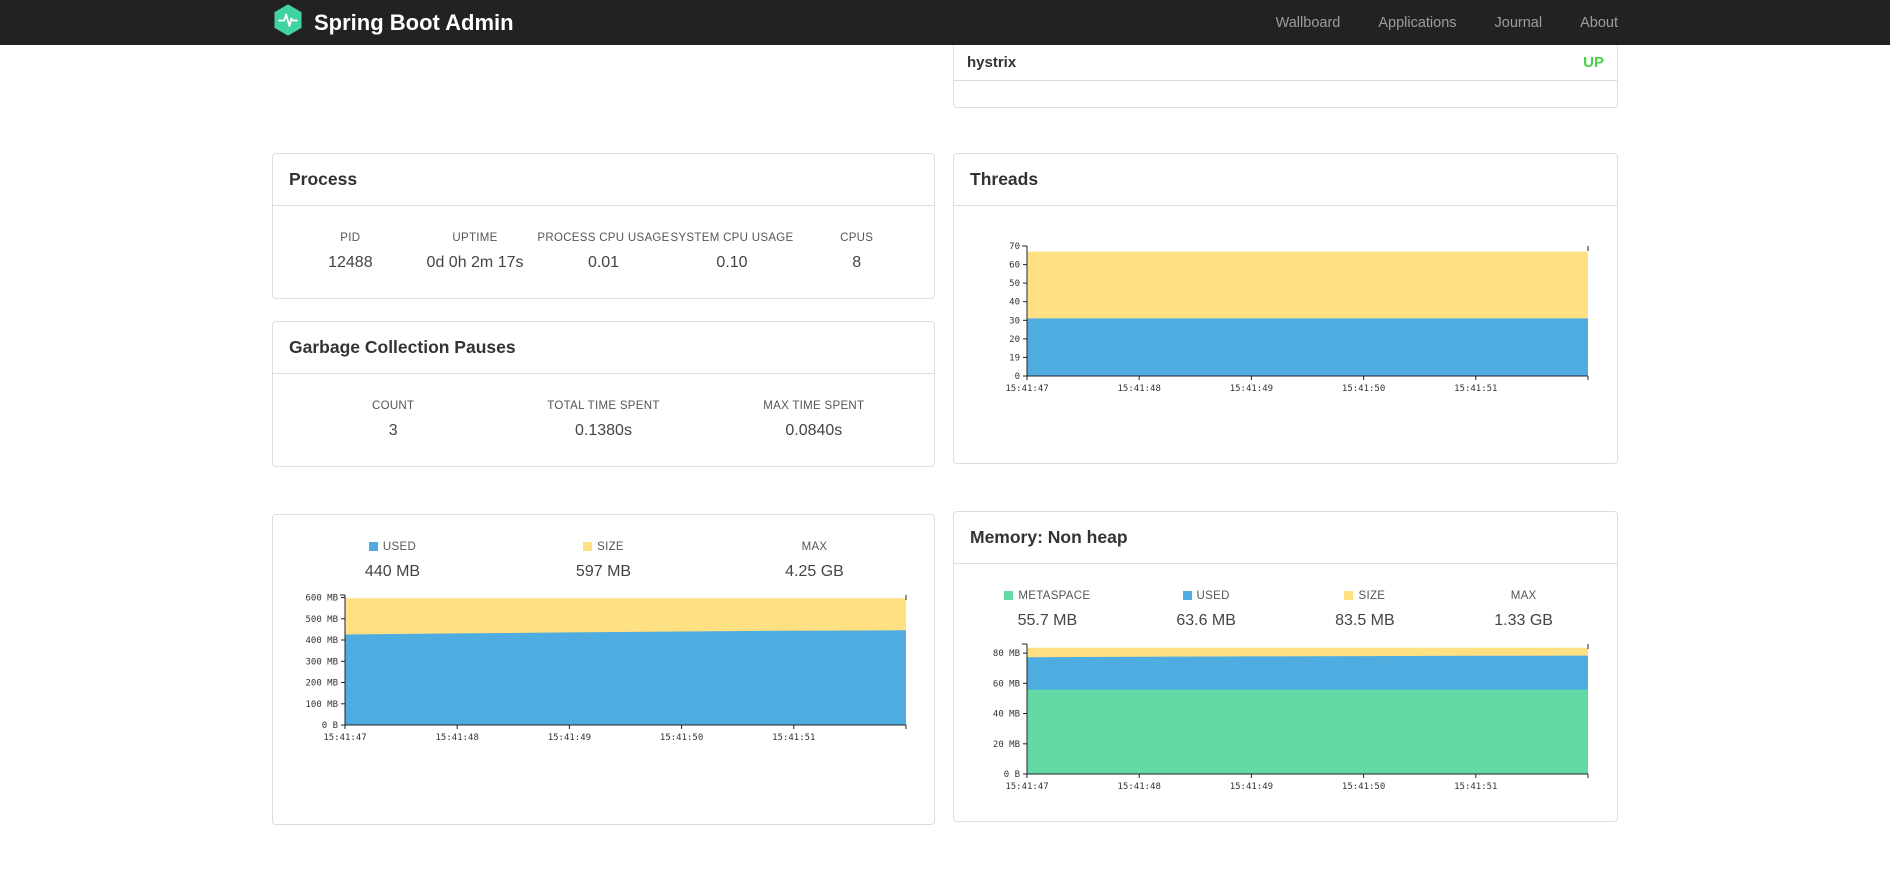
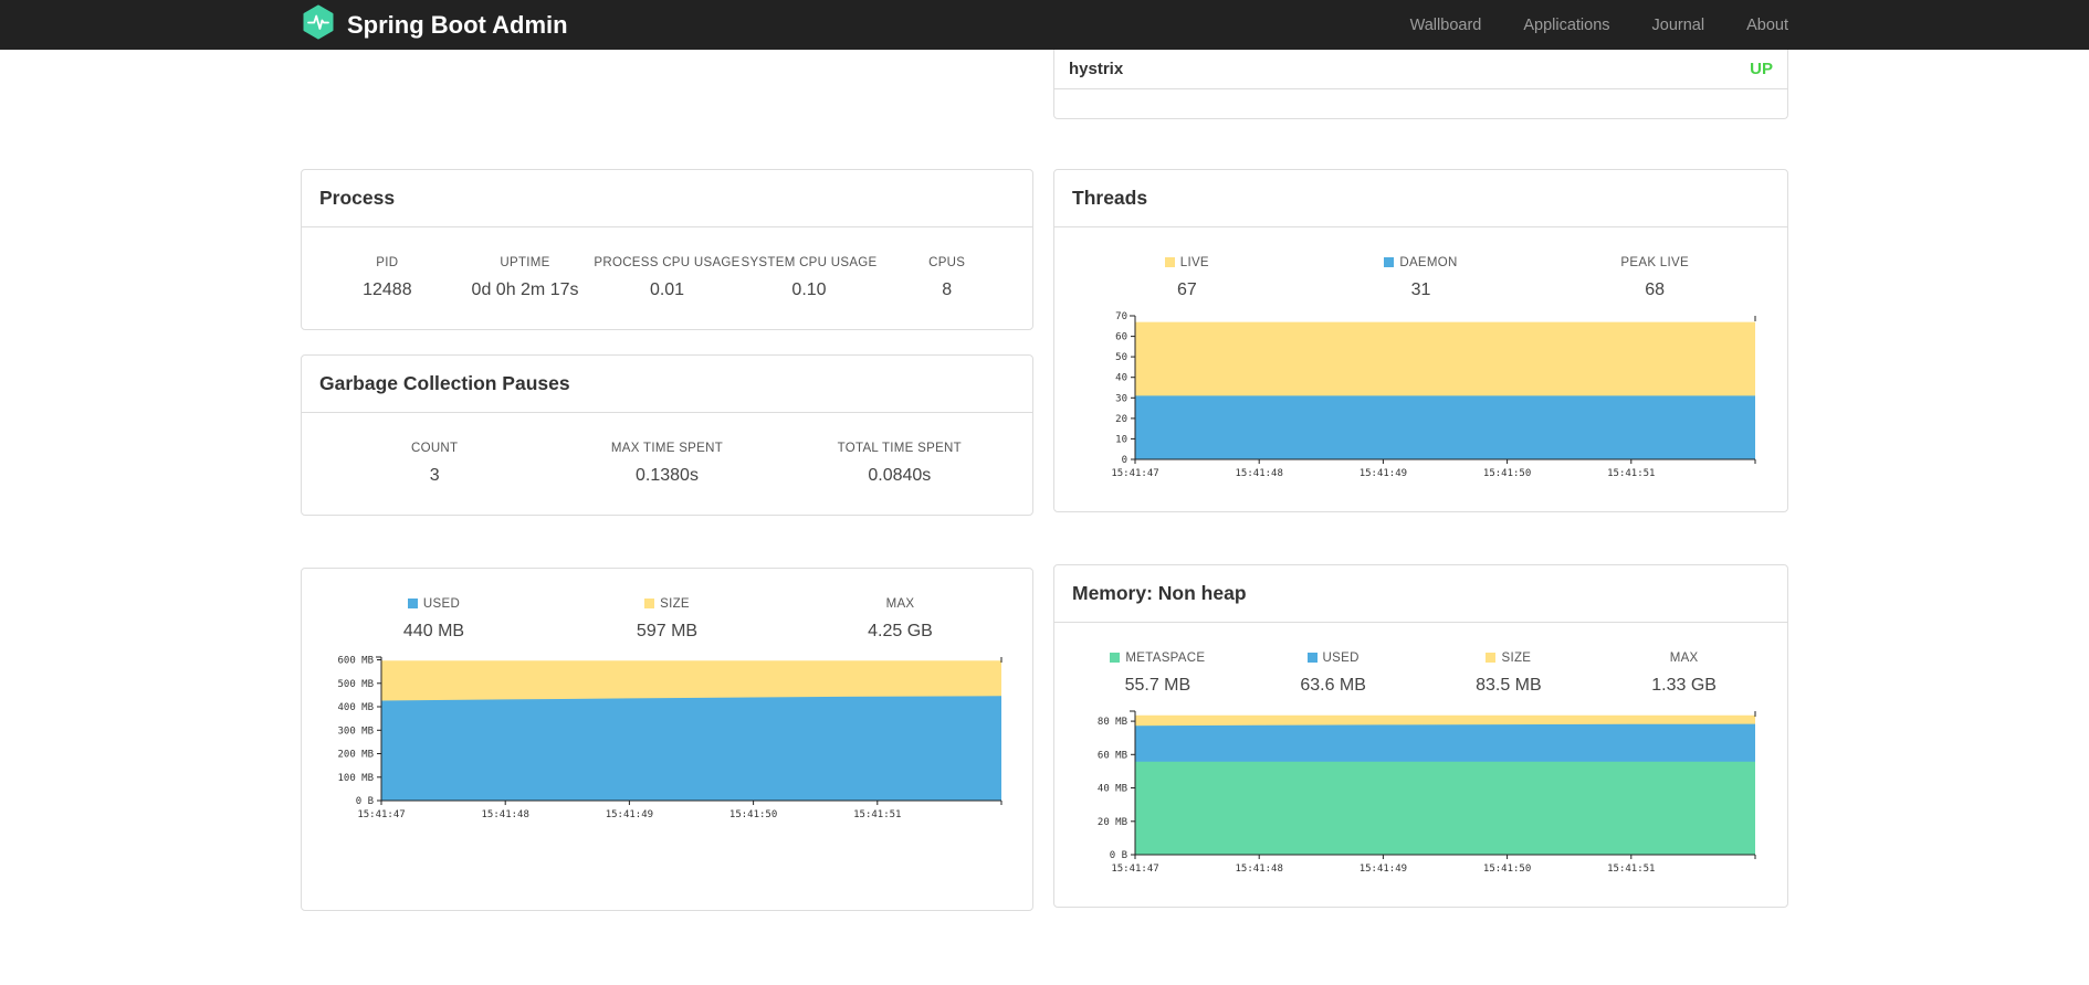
  Spring Boot Admin
  Wallboard
  Applications
  Journal
  About
  Process
  PID
  12488
  UPTIME
  0d 0h 2m 17s
  PROCESS CPU USAGE
  0.01
  SYSTEM CPU USAGE
  0.10
  CPUS
  8
  Garbage Collection Pauses
  COUNT
  3
- TOTAL TIME SPENT
+ MAX TIME SPENT
  0.1380s
- MAX TIME SPENT
+ TOTAL TIME SPENT
  0.0840s
  USED
  440 MB
  SIZE
  597 MB
  MAX
  4.25 GB
  0 B
  100 MB
  200 MB
  300 MB
  400 MB
  500 MB
  600 MB
  15:41:47
  15:41:48
  15:41:49
  15:41:50
  15:41:51
  hystrix
  UP
  Threads
+ LIVE
+ 67
+ DAEMON
+ 31
+ PEAK LIVE
+ 68
  0
- 19
+ 10
  20
  30
  40
  50
  60
  70
  15:41:47
  15:41:48
  15:41:49
  15:41:50
  15:41:51
  Memory: Non heap
  METASPACE
  55.7 MB
  USED
  63.6 MB
  SIZE
  83.5 MB
  MAX
  1.33 GB
  0 B
  20 MB
  40 MB
  60 MB
  80 MB
  15:41:47
  15:41:48
  15:41:49
  15:41:50
  15:41:51
